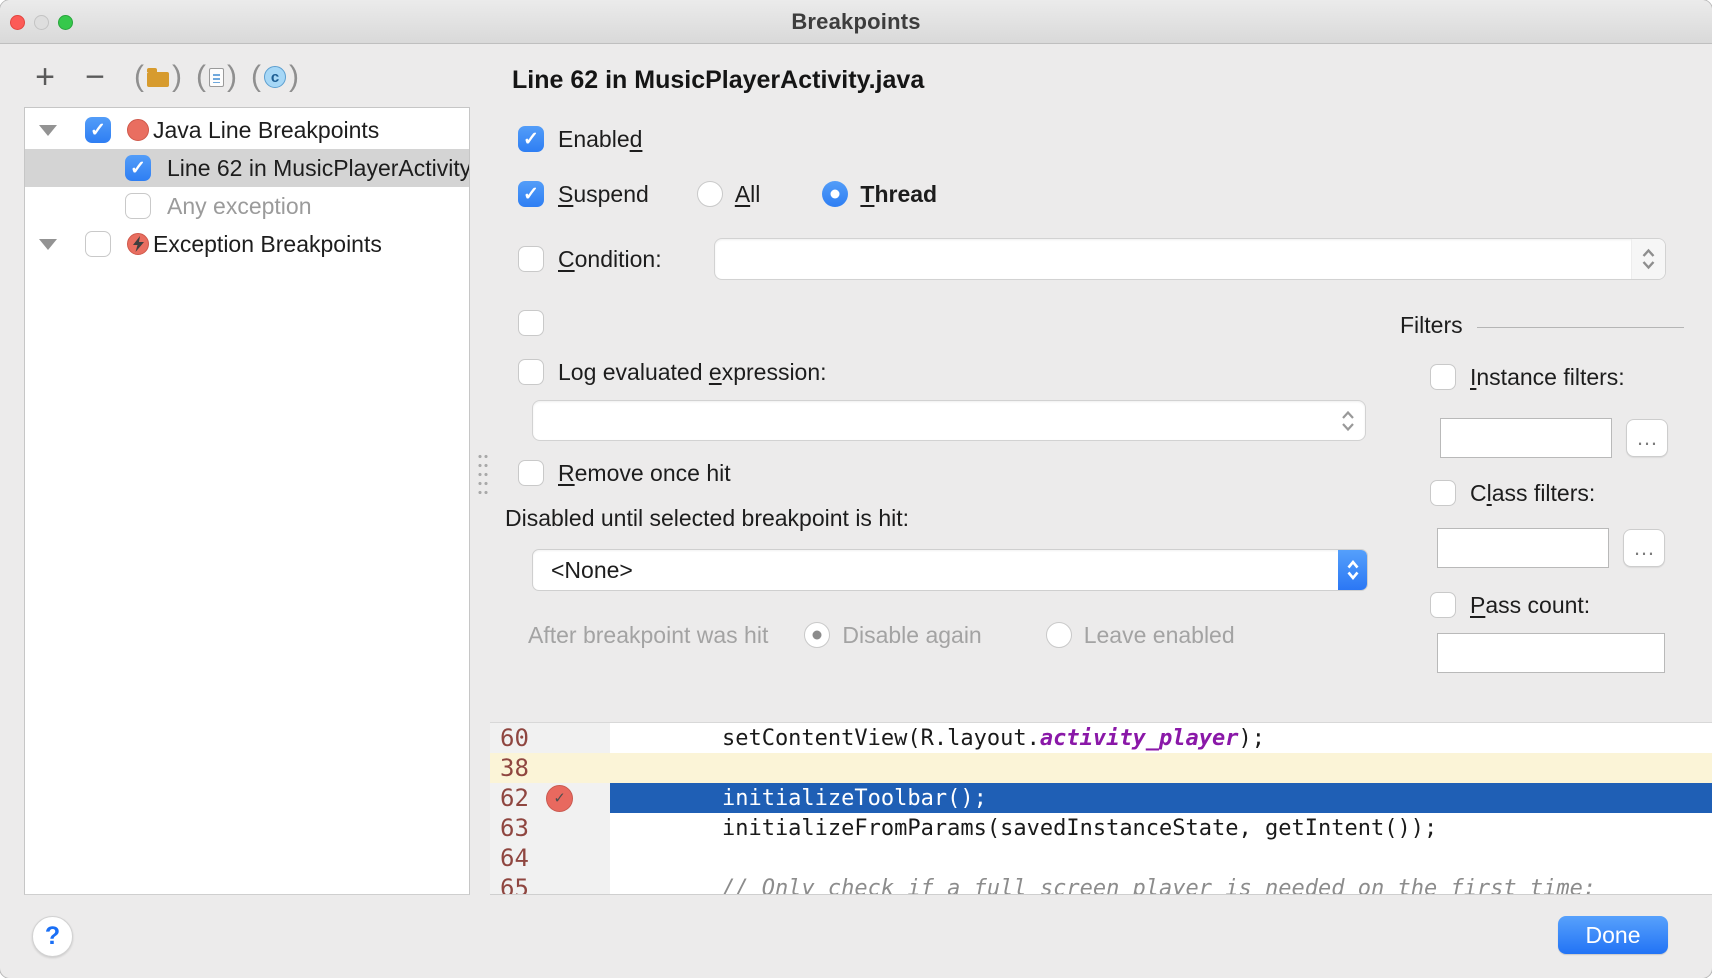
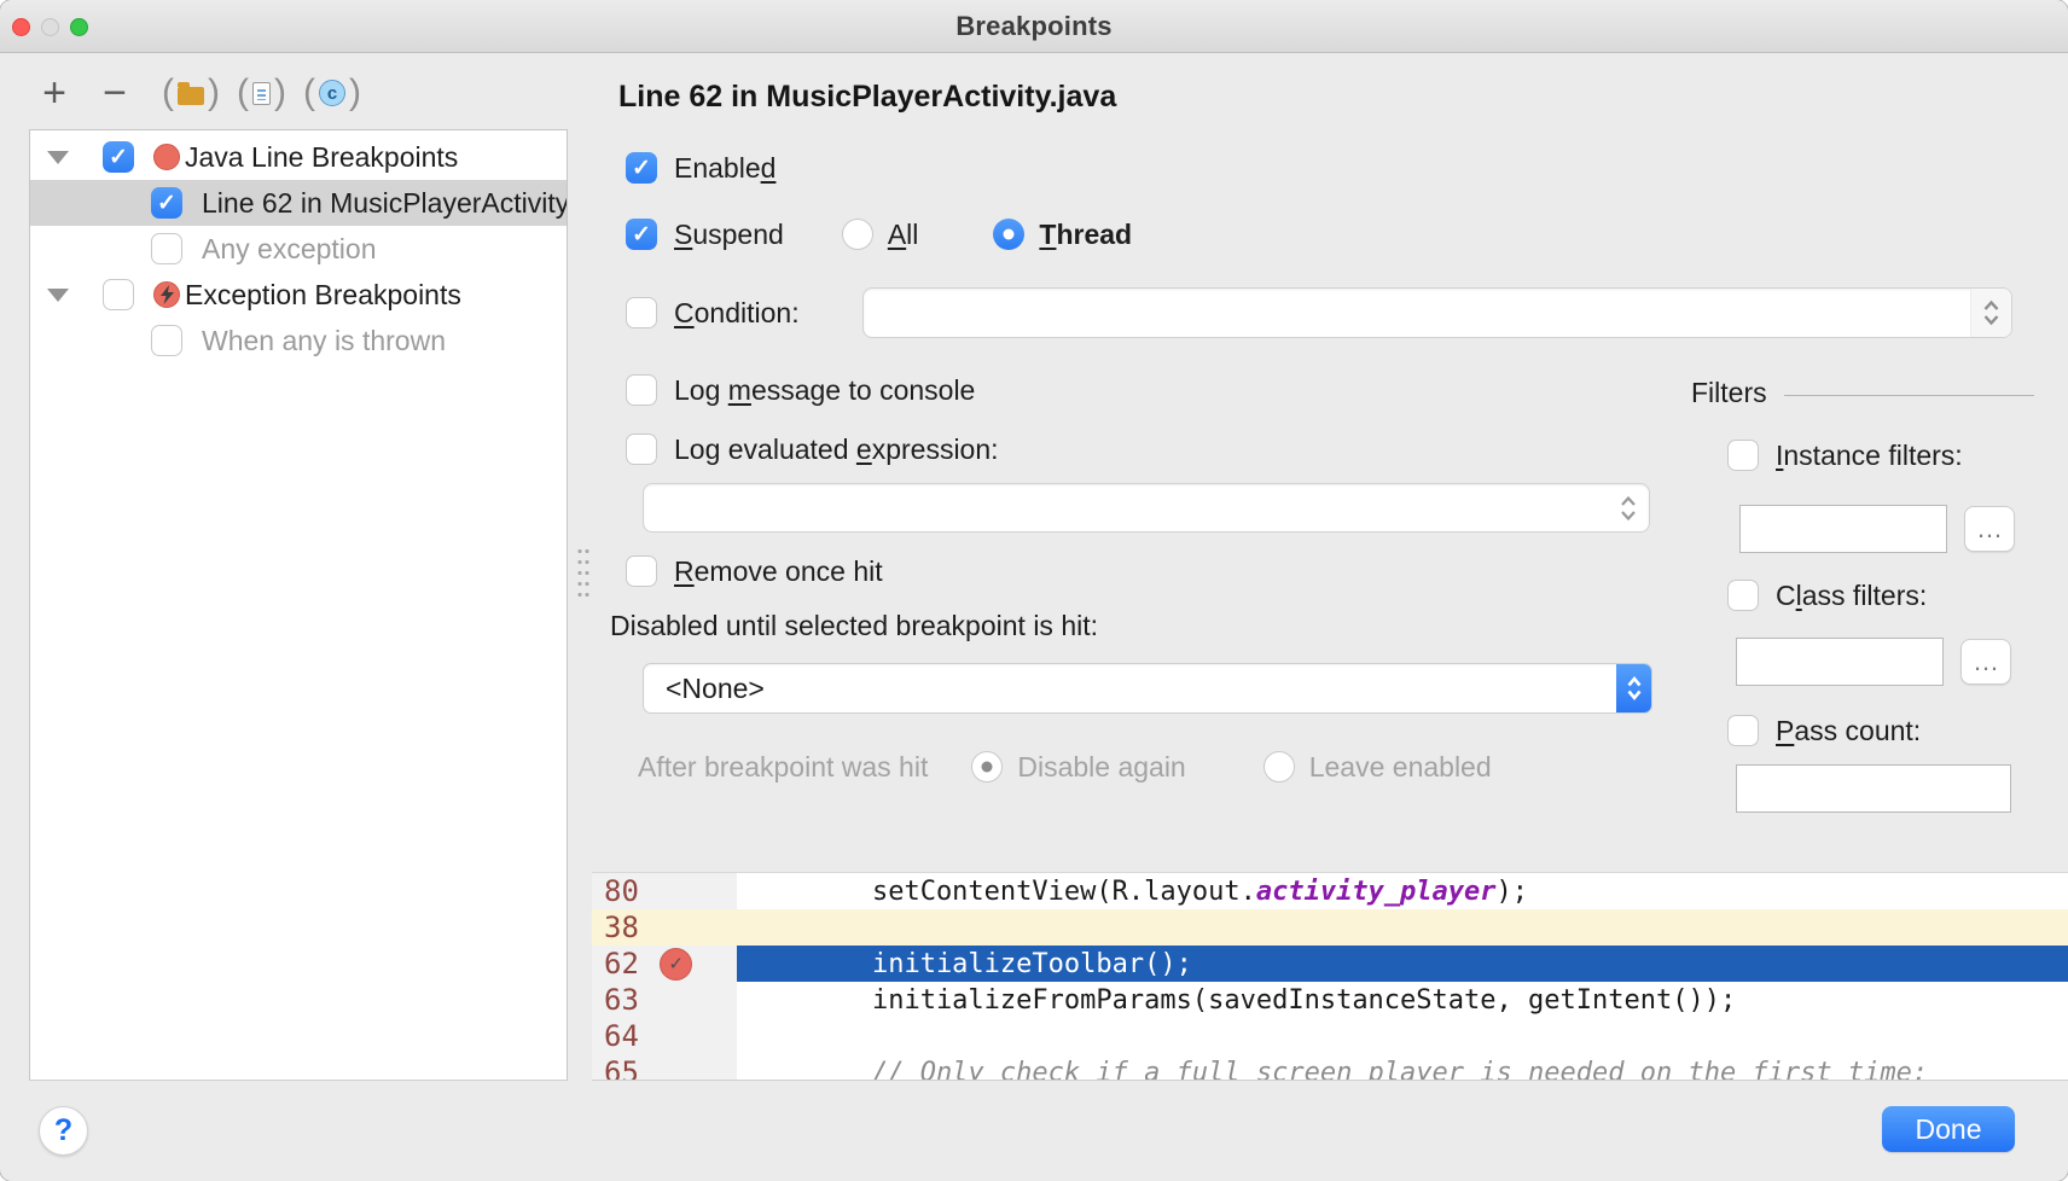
  Breakpoints
  +
  −
  (
  )
  (
  )
  (
  c
  )
  ✓
  Java Line Breakpoints
  ✓
  Line 62 in MusicPlayerActivity
  Any exception
  Exception Breakpoints
+ When any is thrown
  Line 62 in MusicPlayerActivity.java
  ✓
  Enabled
  ✓
  Suspend
  All
  Thread
  Condition:
+ Log message to console
  Log evaluated expression:
  Remove once hit
  Disabled until selected breakpoint is hit:
  <None>
  After breakpoint was hit
  Disable again
  Leave enabled
  Filters
  Instance filters:
  …
  Class filters:
  …
  Pass count:
- 60
+ 80
  setContentView(R.layout.
  activity_player
  );
  38
  62
  ✓
  initializeToolbar();
  63
  initializeFromParams(savedInstanceState, getIntent());
  64
  65
  // Only check if a full screen player is needed on the first time:
  ?
  Done
